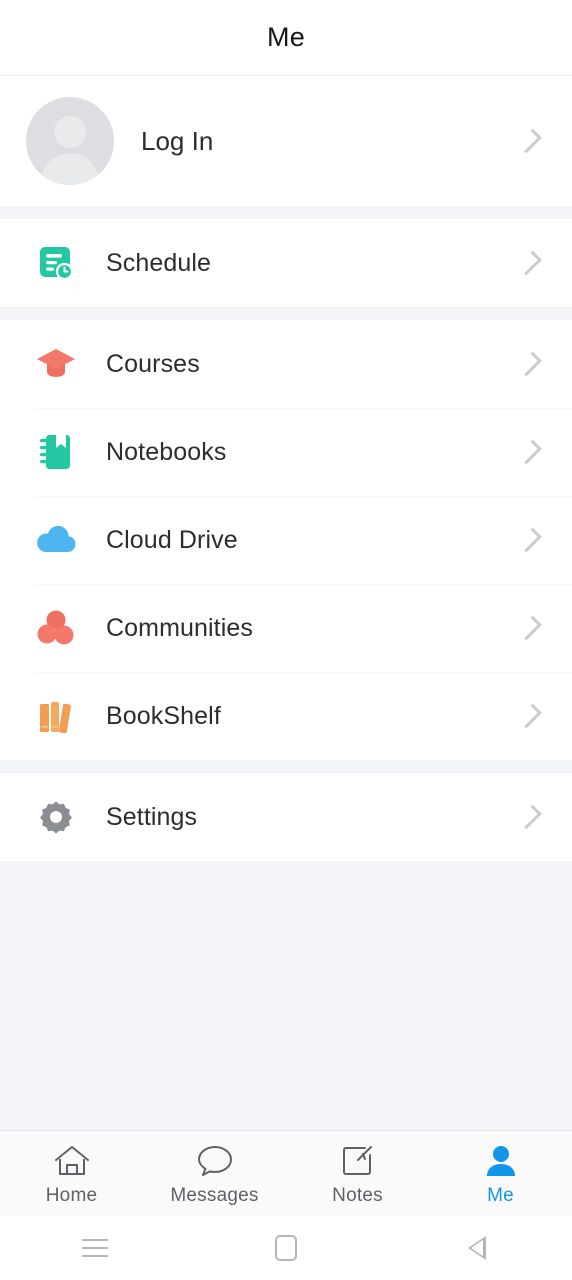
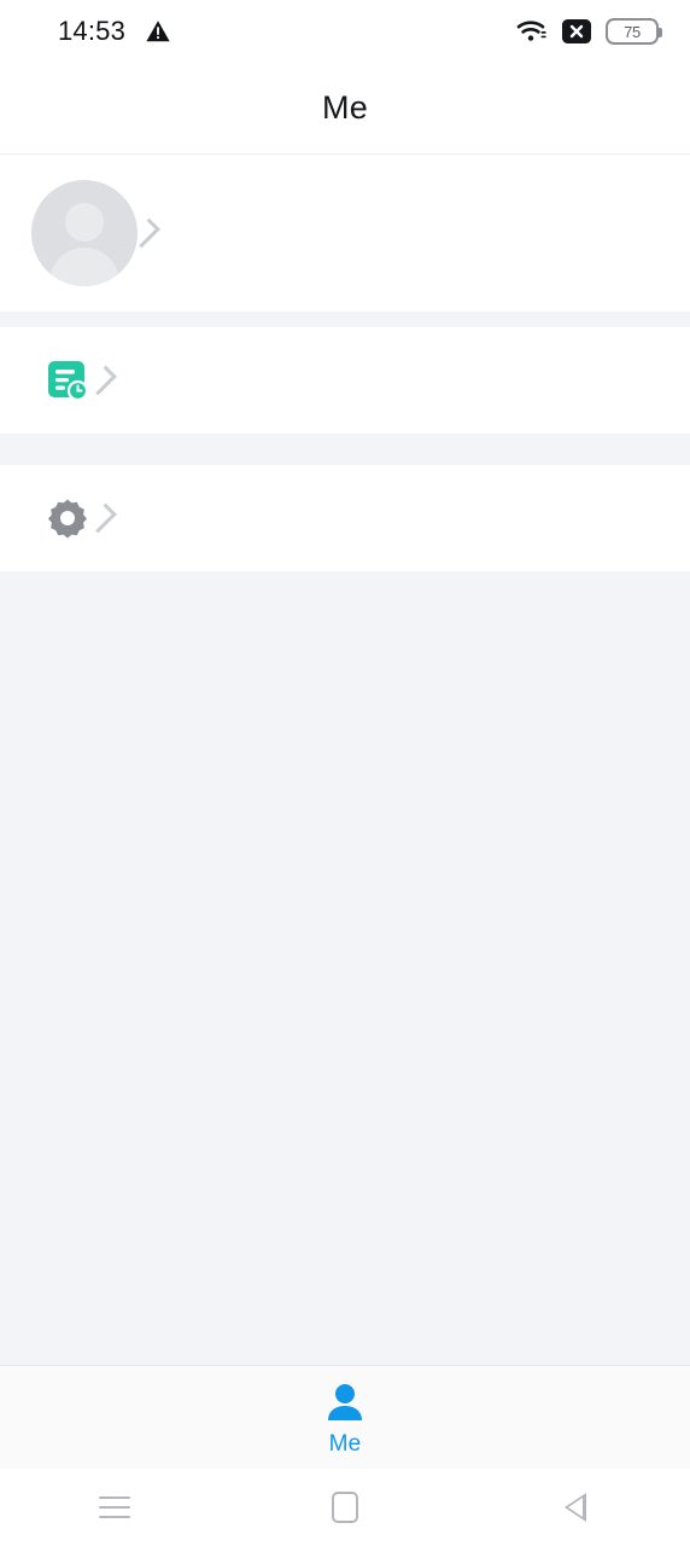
+ 14:53
+ 75
  Me
- Log In
- Schedule
- Courses
- Notebooks
- Cloud Drive
- Communities
- BookShelf
- Settings
- Home
- Messages
- Notes
  Me
